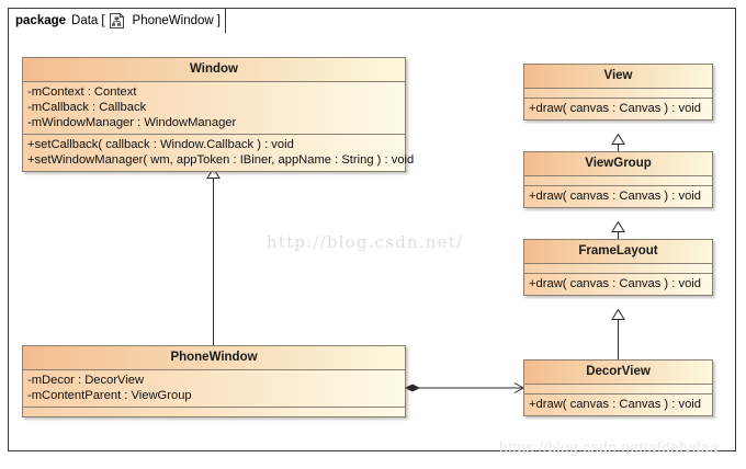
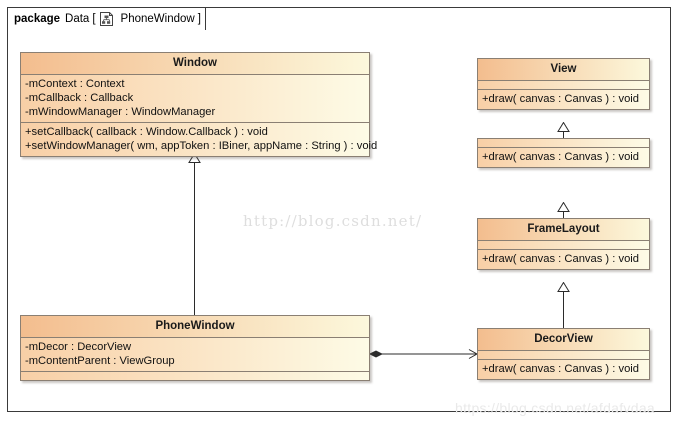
  package
  Data
  [
  PhoneWindow
  ]
  http://blog.csdn.net/
  https://blog.csdn.net/afdafvdaa
  Window
  -mContext : Context
  -mCallback : Callback
  -mWindowManager : WindowManager
  +setCallback( callback : Window.Callback ) : void
  +setWindowManager( wm, appToken : IBiner, appName : String ) : void
  PhoneWindow
  -mDecor : DecorView
  -mContentParent : ViewGroup
  View
  +draw( canvas : Canvas ) : void
- ViewGroup
  +draw( canvas : Canvas ) : void
  FrameLayout
  +draw( canvas : Canvas ) : void
  DecorView
  +draw( canvas : Canvas ) : void
